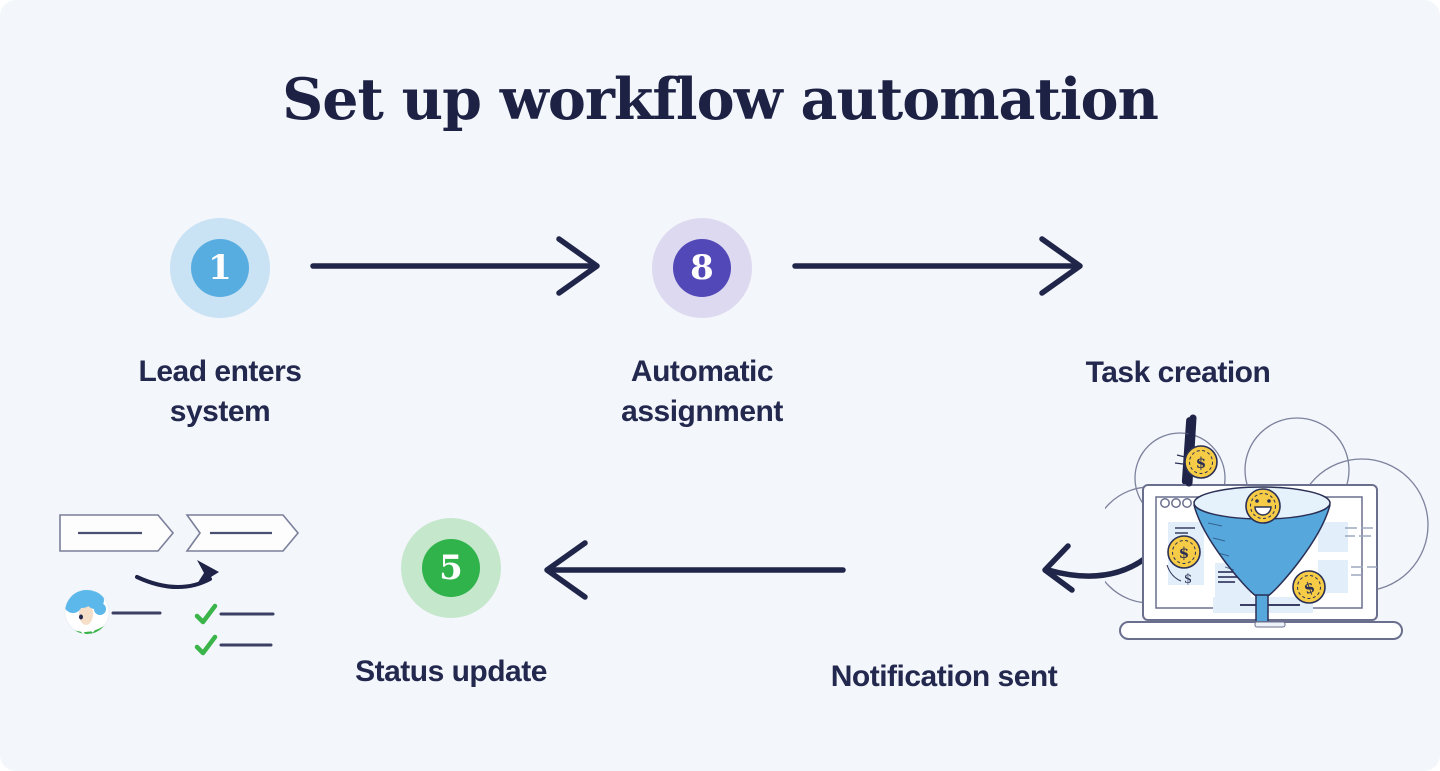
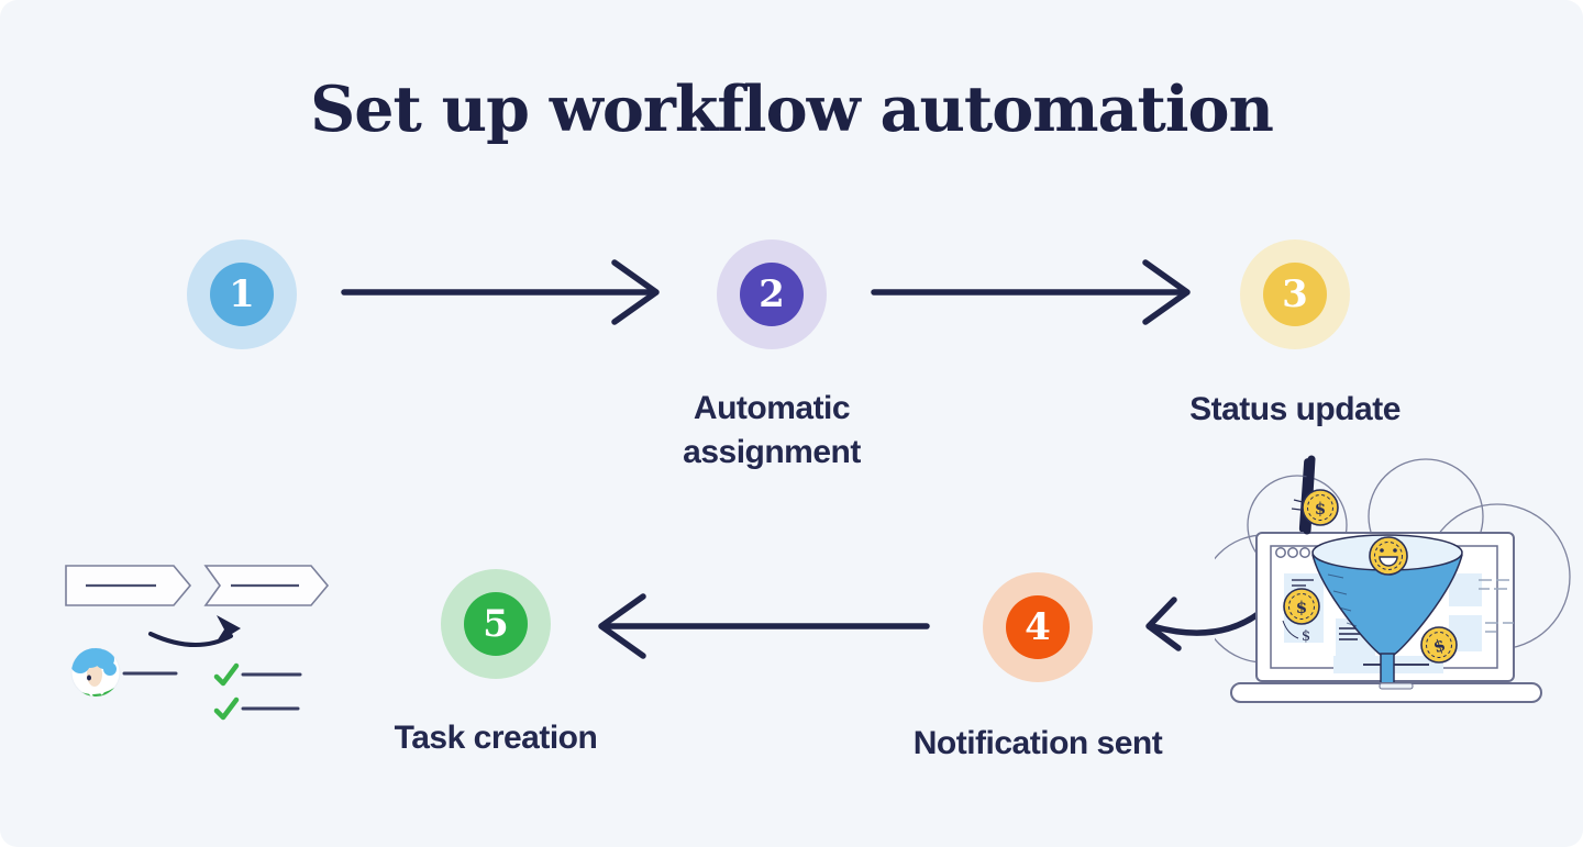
  Set up workflow automation
  1
- 8
+ 2
+ 3
+ 4
  5
- Lead enters
- system
  Automatic
  assignment
- Task creation
+ Status update
  Notification sent
- Status update
+ Task creation
  $
  $
  $
